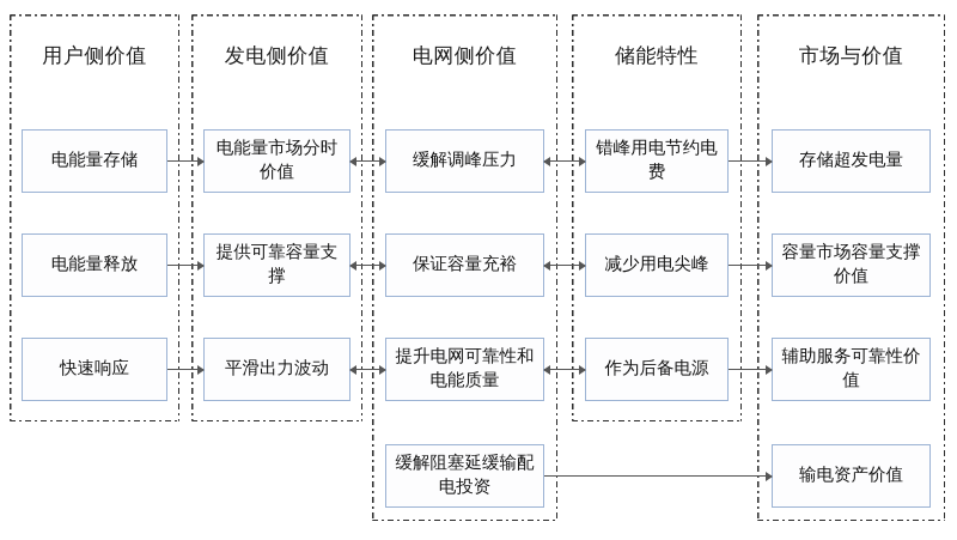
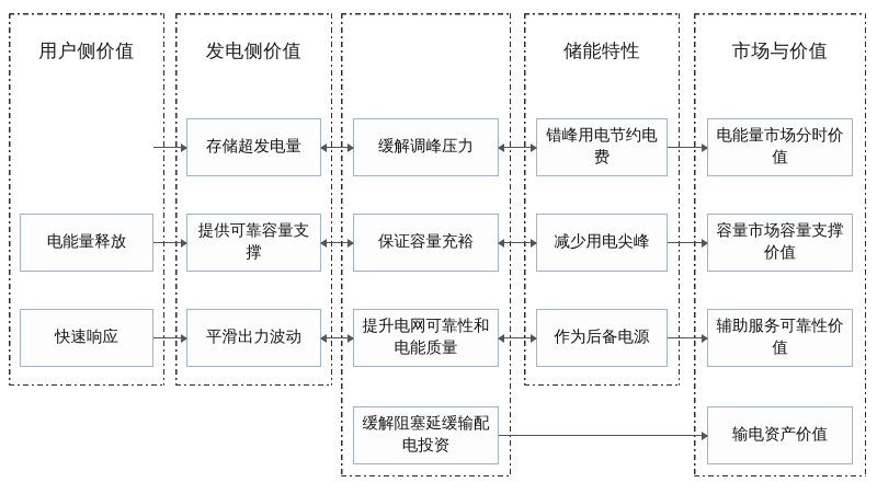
  用户侧价值
- 电能量存储
  电能量释放
  快速响应
  发电侧价值
- 电能量市场分时价值
+ 存储超发电量
  提供可靠容量支撑
  平滑出力波动
- 电网侧价值
  缓解调峰压力
  保证容量充裕
  提升电网可靠性和电能质量
  缓解阻塞延缓输配电投资
  储能特性
  错峰用电节约电费
  减少用电尖峰
  作为后备电源
  市场与价值
- 存储超发电量
+ 电能量市场分时价值
  容量市场容量支撑价值
  辅助服务可靠性价值
  输电资产价值
